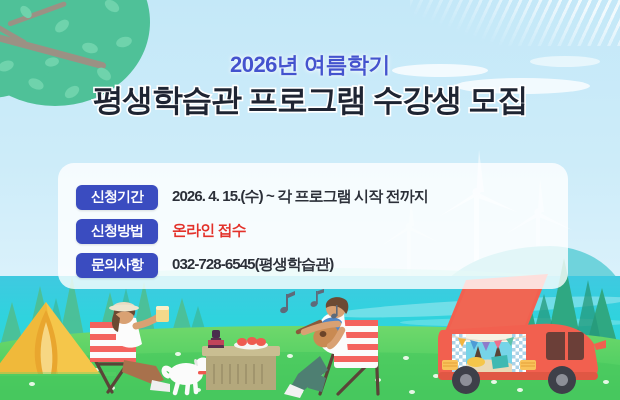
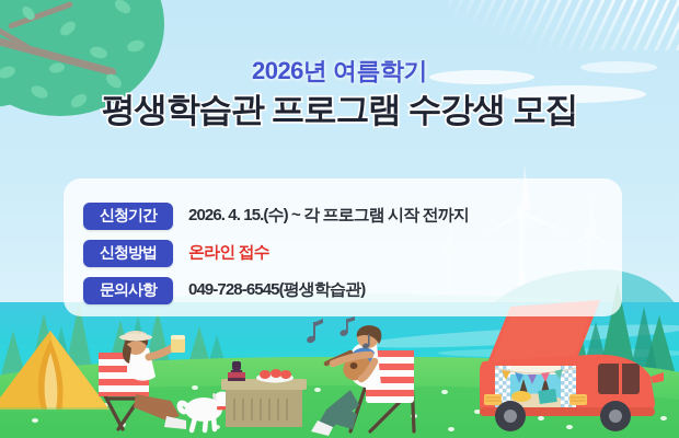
  2026년 여름학기
  평생학습관 프로그램 수강생 모집
  신청기간
  2026. 4. 15.(수) ~ 각 프로그램 시작 전까지
  신청방법
  온라인 접수
  문의사항
- 032-728-6545(평생학습관)
+ 049-728-6545(평생학습관)
